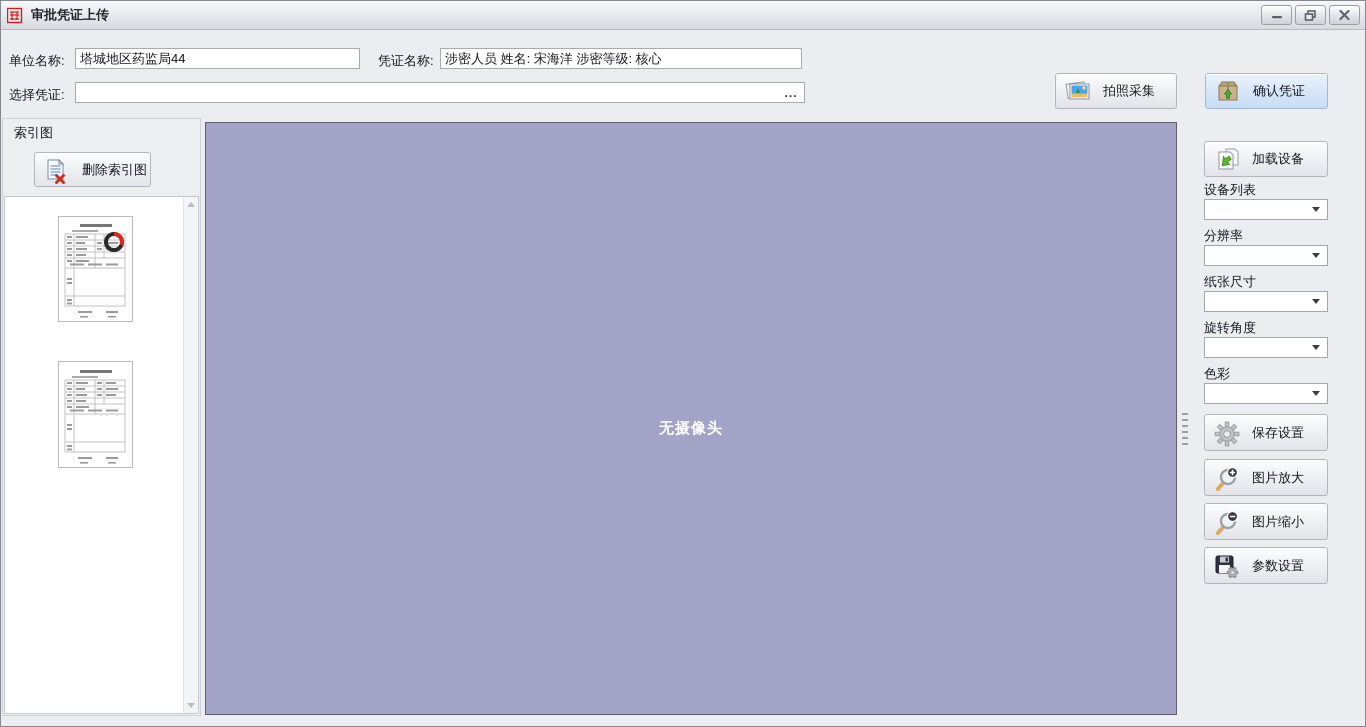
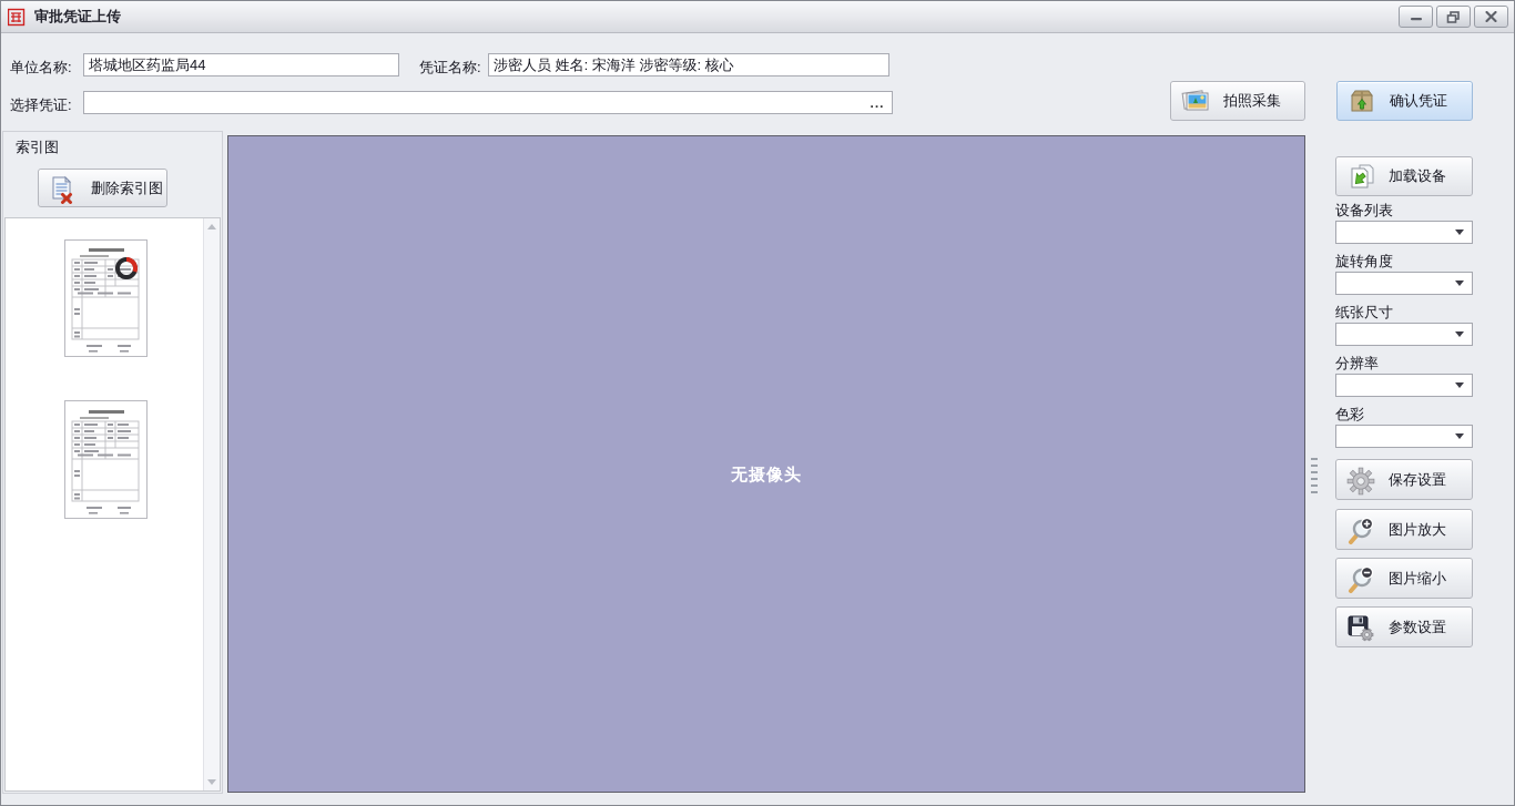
  审批凭证上传
  单位名称:
  塔城地区药监局44
  凭证名称:
  涉密人员 姓名: 宋海洋 涉密等级: 核心
  选择凭证:
  ...
  拍照采集
  确认凭证
  索引图
  删除索引图
  无摄像头
  加载设备
  设备列表
- 分辨率
+ 旋转角度
  纸张尺寸
- 旋转角度
+ 分辨率
  色彩
  保存设置
  图片放大
  图片缩小
  参数设置
